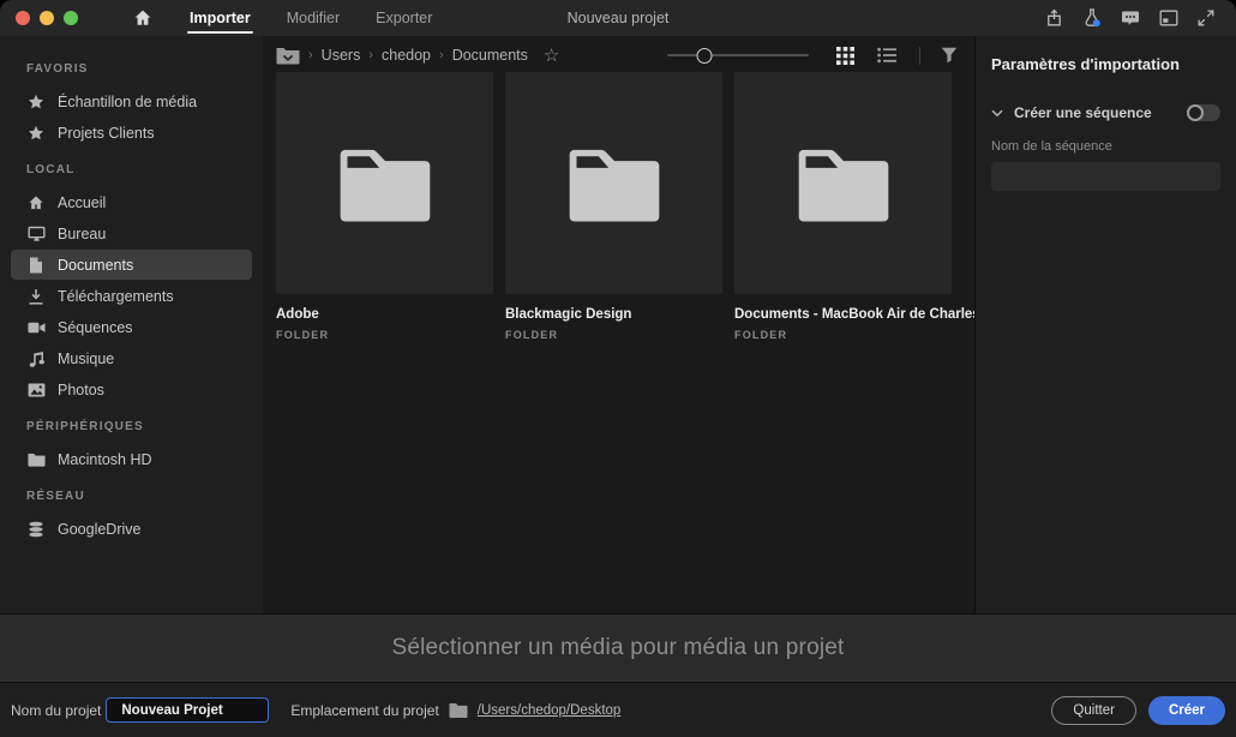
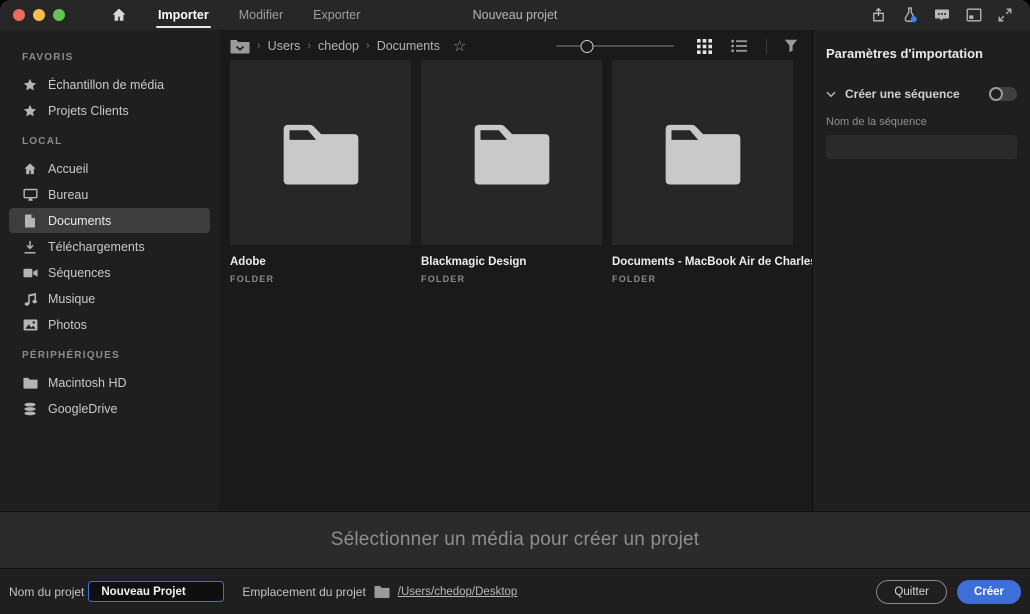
  Importer
  Modifier
  Exporter
  Nouveau projet
  FAVORIS
  Échantillon de média
  Projets Clients
  LOCAL
  Accueil
  Bureau
  Documents
  Téléchargements
  Séquences
  Musique
  Photos
  PÉRIPHÉRIQUES
  Macintosh HD
- RÉSEAU
  GoogleDrive
  ›
  Users
  ›
  chedop
  ›
  Documents
  ☆
  Adobe
  FOLDER
  Blackmagic Design
  FOLDER
  Documents - MacBook Air de Charle
  FOLDER
  Paramètres d'importation
  Créer une séquence
  Nom de la séquence
- Sélectionner un média pour média un projet
+ Sélectionner un média pour créer un projet
  Nom du projet
  Nouveau Projet
  Emplacement du projet
  /Users/chedop/Desktop
  Quitter
  Créer
